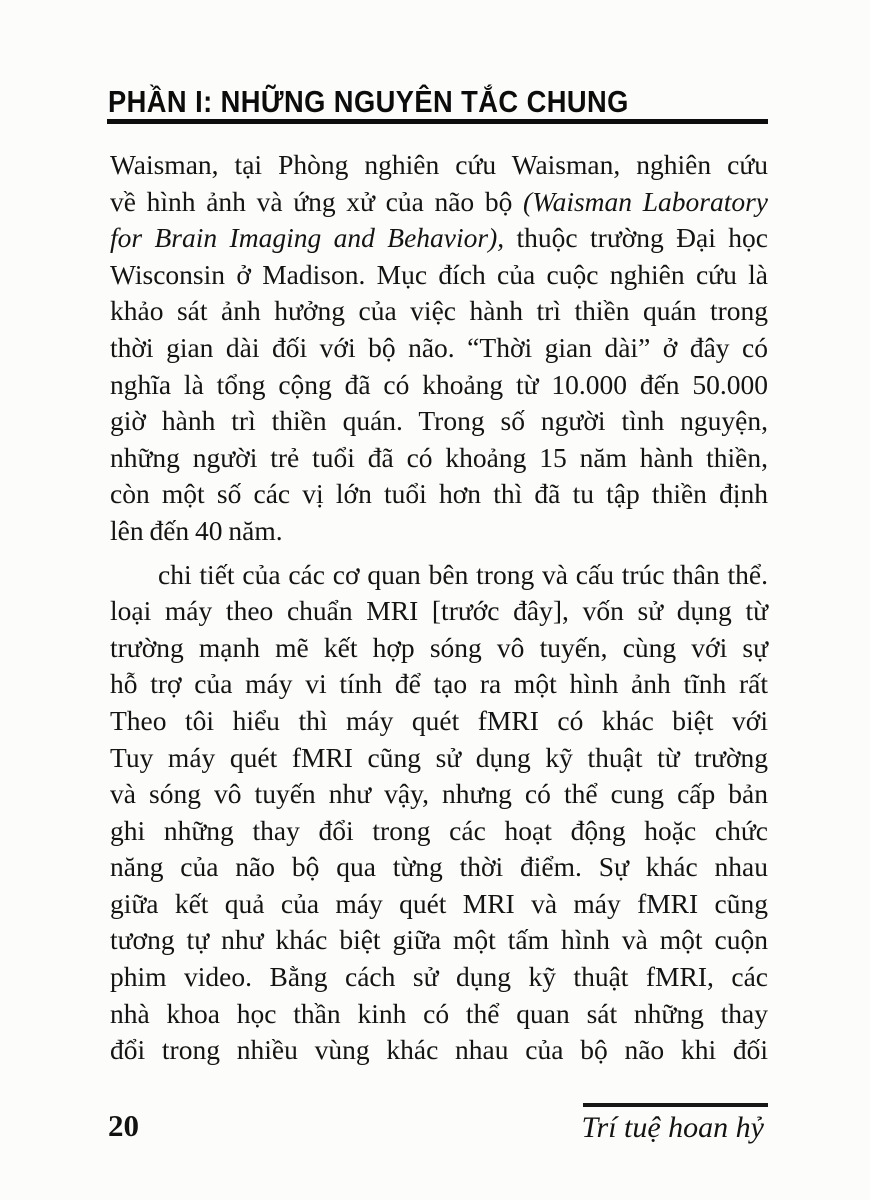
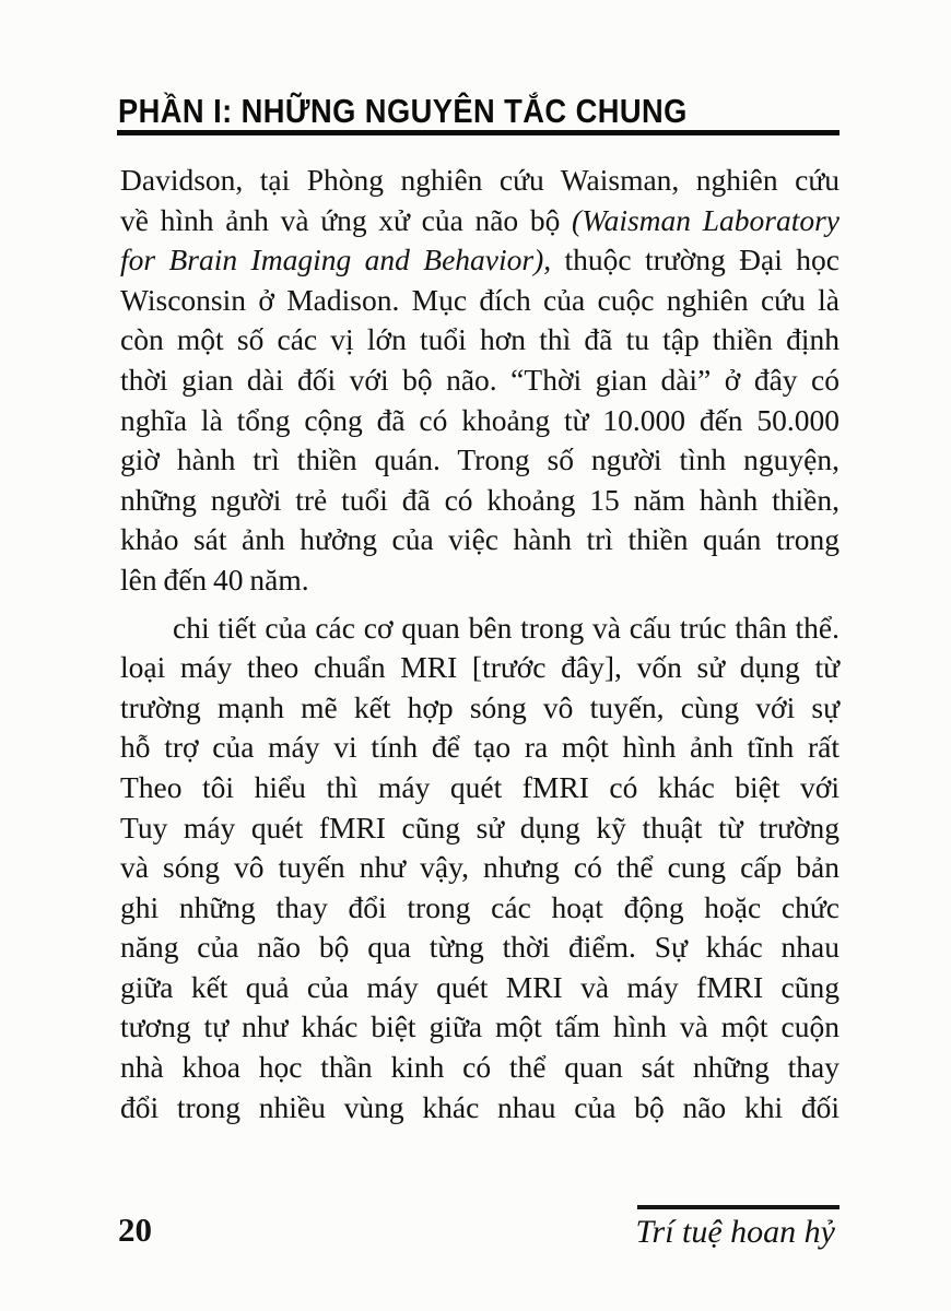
  PHẦN I: NHỮNG NGUYÊN TẮC CHUNG
- Waisman, tại Phòng nghiên cứu Waisman, nghiên cứu
+ Davidson, tại Phòng nghiên cứu Waisman, nghiên cứu
  về hình ảnh và ứng xử của não bộ (Waisman Laboratory
  for Brain Imaging and Behavior), thuộc trường Đại học
  Wisconsin ở Madison. Mục đích của cuộc nghiên cứu là
- khảo sát ảnh hưởng của việc hành trì thiền quán trong
+ còn một số các vị lớn tuổi hơn thì đã tu tập thiền định
  thời gian dài đối với bộ não. “Thời gian dài” ở đây có
  nghĩa là tổng cộng đã có khoảng từ 10.000 đến 50.000
  giờ hành trì thiền quán. Trong số người tình nguyện,
  những người trẻ tuổi đã có khoảng 15 năm hành thiền,
- còn một số các vị lớn tuổi hơn thì đã tu tập thiền định
+ khảo sát ảnh hưởng của việc hành trì thiền quán trong
  lên đến 40 năm.
  chi tiết của các cơ quan bên trong và cấu trúc thân thể.
  loại máy theo chuẩn MRI [trước đây], vốn sử dụng từ
  trường mạnh mẽ kết hợp sóng vô tuyến, cùng với sự
  hỗ trợ của máy vi tính để tạo ra một hình ảnh tĩnh rất
  Theo tôi hiểu thì máy quét fMRI có khác biệt với
  Tuy máy quét fMRI cũng sử dụng kỹ thuật từ trường
  và sóng vô tuyến như vậy, nhưng có thể cung cấp bản
  ghi những thay đổi trong các hoạt động hoặc chức
  năng của não bộ qua từng thời điểm. Sự khác nhau
  giữa kết quả của máy quét MRI và máy fMRI cũng
  tương tự như khác biệt giữa một tấm hình và một cuộn
- phim video. Bằng cách sử dụng kỹ thuật fMRI, các
  nhà khoa học thần kinh có thể quan sát những thay
  đổi trong nhiều vùng khác nhau của bộ não khi đối
  20
  Trí tuệ hoan hỷ
